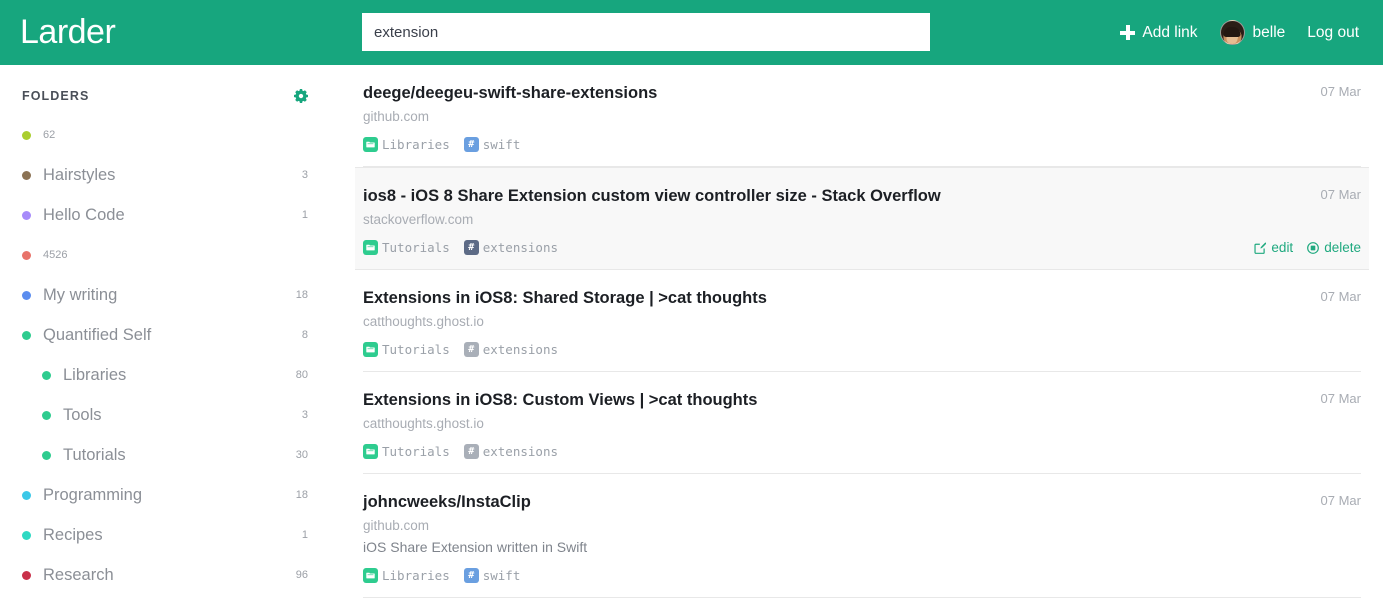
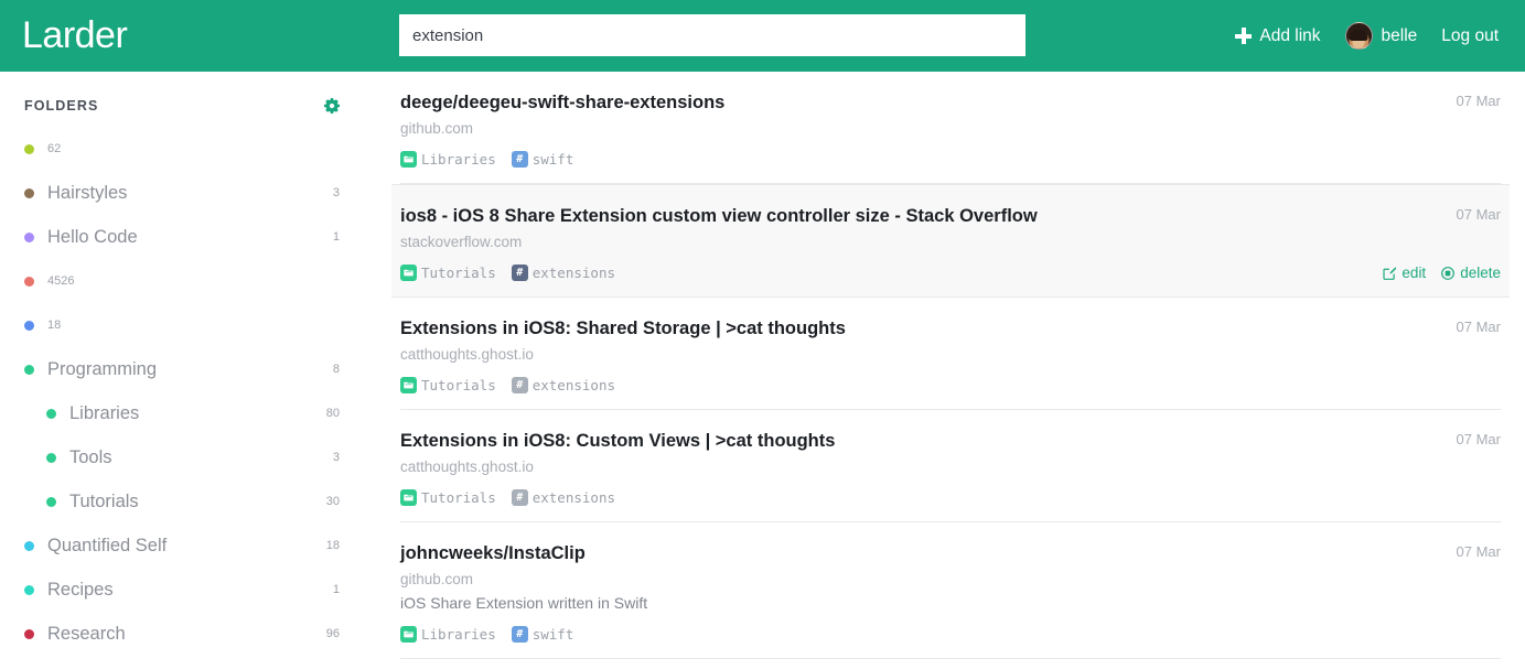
  Larder
  extension
  Add link
  belle
  Log out
  FOLDERS
  62
  Hairstyles
  3
  Hello Code
  1
  4526
- My writing
  18
- Quantified Self
+ Programming
  8
  Libraries
  80
  Tools
  3
  Tutorials
  30
- Programming
+ Quantified Self
  18
  Recipes
  1
  Research
  96
  deege/deegeu-swift-share-extensions
  github.com
  07 Mar
  Libraries
  #
  swift
  ios8 - iOS 8 Share Extension custom view controller size - Stack Overflow
  stackoverflow.com
  07 Mar
  Tutorials
  #
  extensions
  edit
  delete
  Extensions in iOS8: Shared Storage | >cat thoughts
  catthoughts.ghost.io
  07 Mar
  Tutorials
  #
  extensions
  Extensions in iOS8: Custom Views | >cat thoughts
  catthoughts.ghost.io
  07 Mar
  Tutorials
  #
  extensions
  johncweeks/InstaClip
  github.com
  iOS Share Extension written in Swift
  07 Mar
  Libraries
  #
  swift
